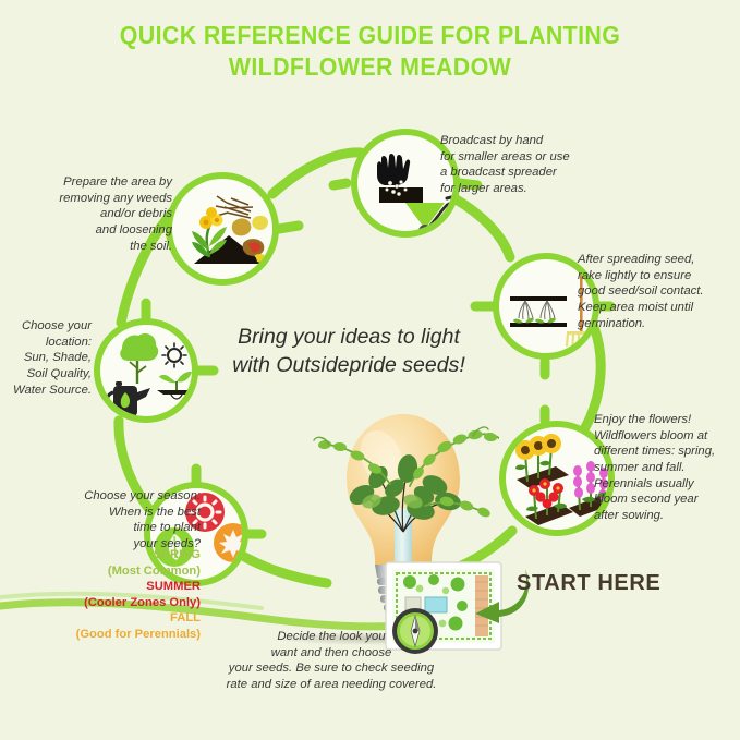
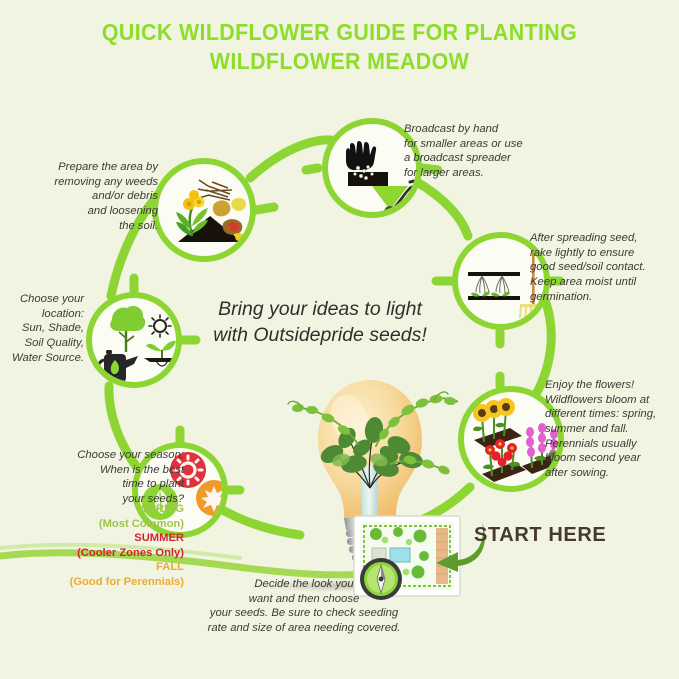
- QUICK REFERENCE GUIDE FOR PLANTING
+ QUICK WILDFLOWER GUIDE FOR PLANTING
  WILDFLOWER MEADOW
  Prepare the area by
  removing any weeds
  and/or debris
  and loosening
  the soil.
  Broadcast by hand
  for smaller areas or use
  a broadcast spreader
  for larger areas.
  After spreading seed,
  rake lightly to ensure
  good seed/soil contact.
  Keep area moist until
  germination.
  Enjoy the flowers!
  Wildflowers bloom at
  different times: spring,
  summer and fall.
  Perennials usually
  bloom second year
  after sowing.
  Choose your
  location:
  Sun, Shade,
  Soil Quality,
  Water Source.
  Choose your season:
  When is the best
  time to plant
  your seeds?
  SPRING
  (Most Common)
  SUMMER
  (Cooler Zones Only)
  FALL
  (Good for Perennials)
  Bring your ideas to light
  with Outsidepride seeds!
  Decide the look you
  want and then choose
  your seeds. Be sure to check seeding
  rate and size of area needing covered.
  START HERE
